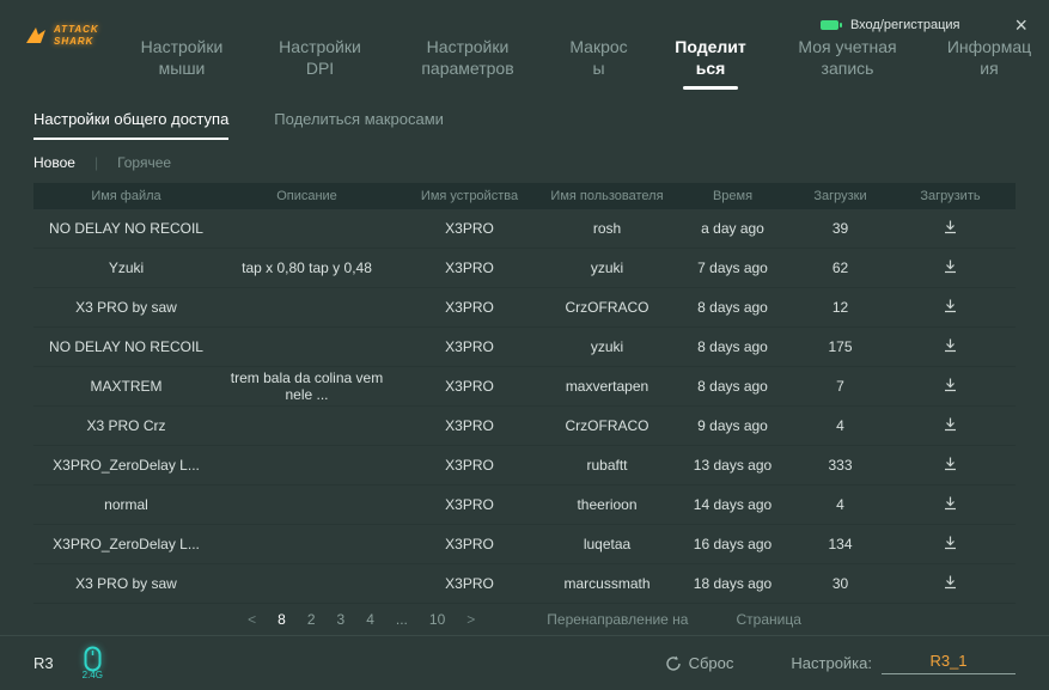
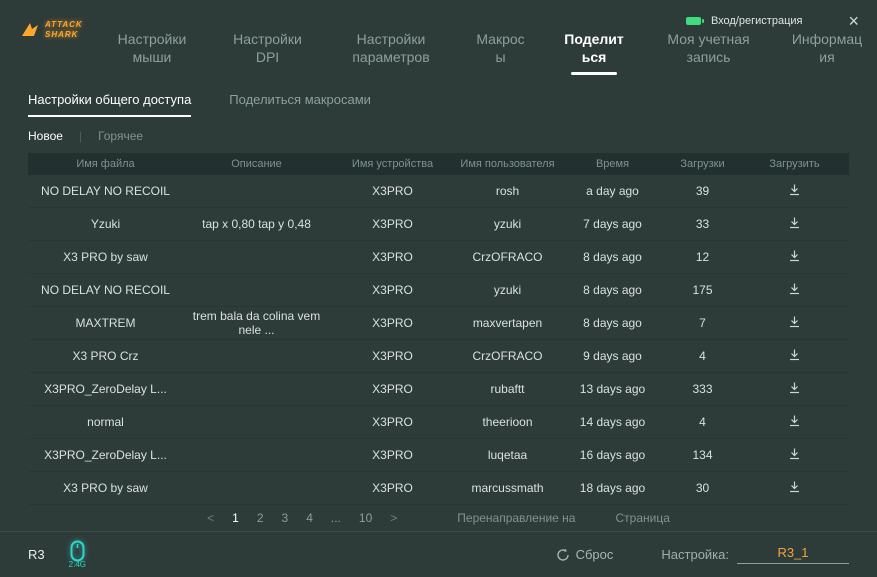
  ATTACK SHARK
  Вход/регистрация
  ×
  Настройки мыши
  Настройки DPI
  Настройки параметров
  Макросы
  Поделиться
  Моя учетная запись
  Информация
  Настройки общего доступа
  Поделиться макросами
  Новое
  |
  Горячее
  Имя файла
  Описание
  Имя устройства
  Имя пользователя
  Время
  Загрузки
  Загрузить
  NO DELAY NO RECOIL
  X3PRO
  rosh
  a day ago
  39
  Yzuki
  tap x 0,80 tap y 0,48
  X3PRO
  yzuki
  7 days ago
- 62
+ 33
  X3 PRO by saw
  X3PRO
  CrzOFRACO
  8 days ago
  12
  NO DELAY NO RECOIL
  X3PRO
  yzuki
  8 days ago
  175
  MAXTREM
  trem bala da colina vem nele ...
  X3PRO
  maxvertapen
  8 days ago
  7
  X3 PRO Crz
  X3PRO
  CrzOFRACO
  9 days ago
  4
  X3PRO_ZeroDelay L...
  X3PRO
  rubaftt
  13 days ago
  333
  normal
  X3PRO
  theerioon
  14 days ago
  4
  X3PRO_ZeroDelay L...
  X3PRO
  luqetaa
  16 days ago
  134
  X3 PRO by saw
  X3PRO
  marcussmath
  18 days ago
  30
  <
- 8
+ 1
  2
  3
  4
  ...
  10
  >
  Перенаправление на
  Страница
  R3
  2.4G
  Сброс
  Настройка:
  R3_1
